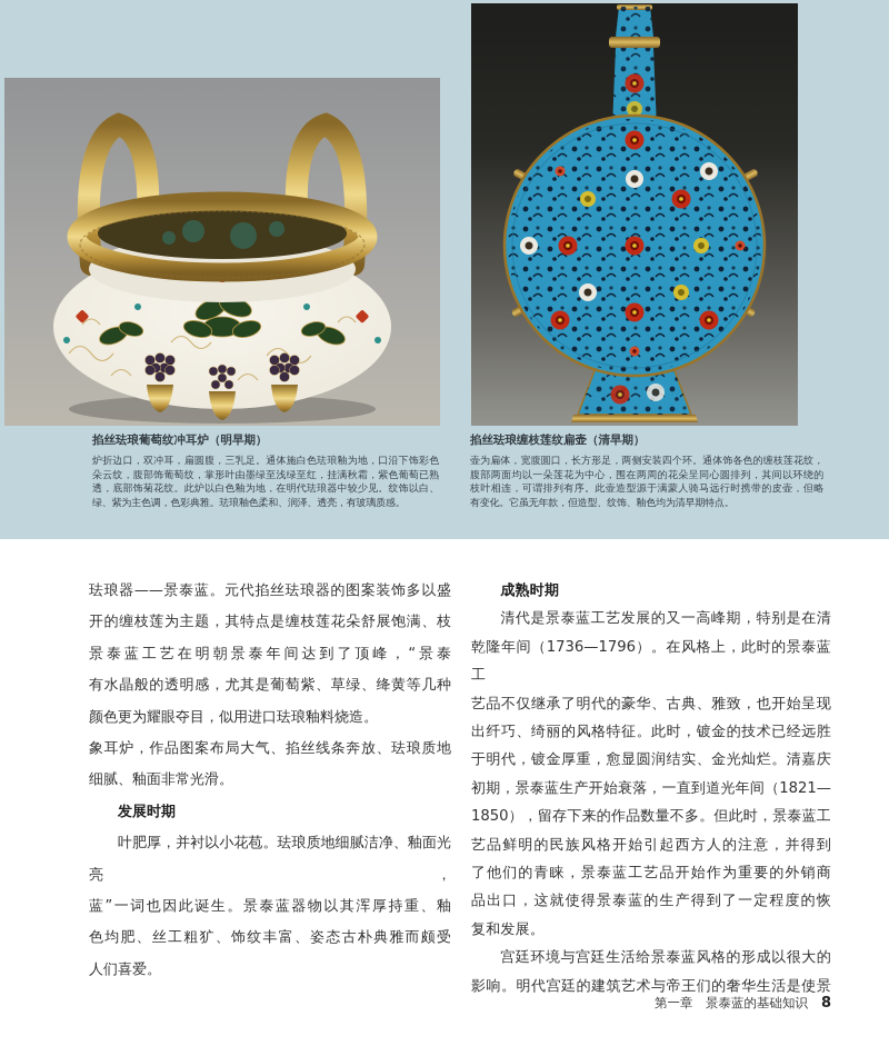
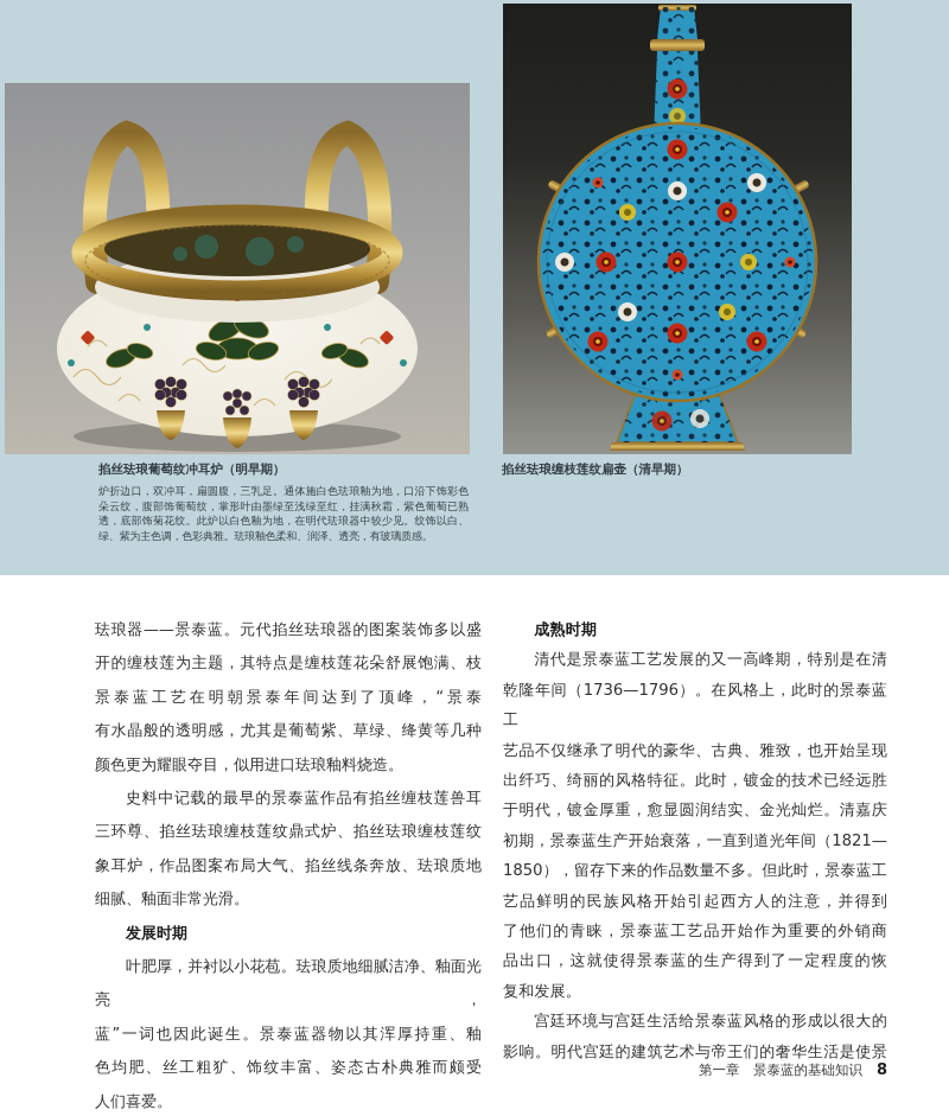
  掐丝珐琅葡萄纹冲耳炉（明早期）
  炉折边口，双冲耳，扁圆腹，三乳足。通体施白色珐琅釉为地，口沿下饰彩色
  朵云纹，腹部饰葡萄纹，掌形叶由墨绿至浅绿至红，挂满秋霜，紫色葡萄已熟
  透，底部饰菊花纹。此炉以白色釉为地，在明代珐琅器中较少见。纹饰以白、
  绿、紫为主色调，色彩典雅。珐琅釉色柔和、润泽、透亮，有玻璃质感。
  掐丝珐琅缠枝莲纹扁壶（清早期）
- 壶为扁体，宽腹圆口，长方形足，两侧安装四个环。通体饰各色的缠枝莲花纹，
- 腹部两面均以一朵莲花为中心，围在两周的花朵呈同心圆排列，其间以环绕的
- 枝叶相连，可谓排列有序。此壶造型源于满蒙人骑马远行时携带的皮壶，但略
- 有变化。它虽无年款，但造型、纹饰、釉色均为清早期特点。
  珐琅器——景泰蓝。元代掐丝珐琅器的图案装饰多以盛
  开的缠枝莲为主题，其特点是缠枝莲花朵舒展饱满、枝
  景泰蓝工艺在明朝景泰年间达到了顶峰，“景泰
  有水晶般的透明感，尤其是葡萄紫、草绿、绛黄等几种
  颜色更为耀眼夺目，似用进口珐琅釉料烧造。
+ 史料中记载的最早的景泰蓝作品有掐丝缠枝莲兽耳
+ 三环尊、掐丝珐琅缠枝莲纹鼎式炉、掐丝珐琅缠枝莲纹
  象耳炉，作品图案布局大气、掐丝线条奔放、珐琅质地
  细腻、釉面非常光滑。
  发展时期
  叶肥厚，并衬以小花苞。珐琅质地细腻洁净、釉面光亮，
  蓝”一词也因此诞生。景泰蓝器物以其浑厚持重、釉
  色均肥、丝工粗犷、饰纹丰富、姿态古朴典雅而颇受
  人们喜爱。
  成熟时期
  清代是景泰蓝工艺发展的又一高峰期，特别是在清
  乾隆年间（1736—1796）。在风格上，此时的景泰蓝工
  艺品不仅继承了明代的豪华、古典、雅致，也开始呈现
  出纤巧、绮丽的风格特征。此时，镀金的技术已经远胜
  于明代，镀金厚重，愈显圆润结实、金光灿烂。清嘉庆
  初期，景泰蓝生产开始衰落，一直到道光年间（1821—
  1850），留存下来的作品数量不多。但此时，景泰蓝工
  艺品鲜明的民族风格开始引起西方人的注意，并得到
  了他们的青睐，景泰蓝工艺品开始作为重要的外销商
  品出口，这就使得景泰蓝的生产得到了一定程度的恢
  复和发展。
  宫廷环境与宫廷生活给景泰蓝风格的形成以很大的
  影响。明代宫廷的建筑艺术与帝王们的奢华生活是使景
  第一章 景泰蓝的基础知识 8
